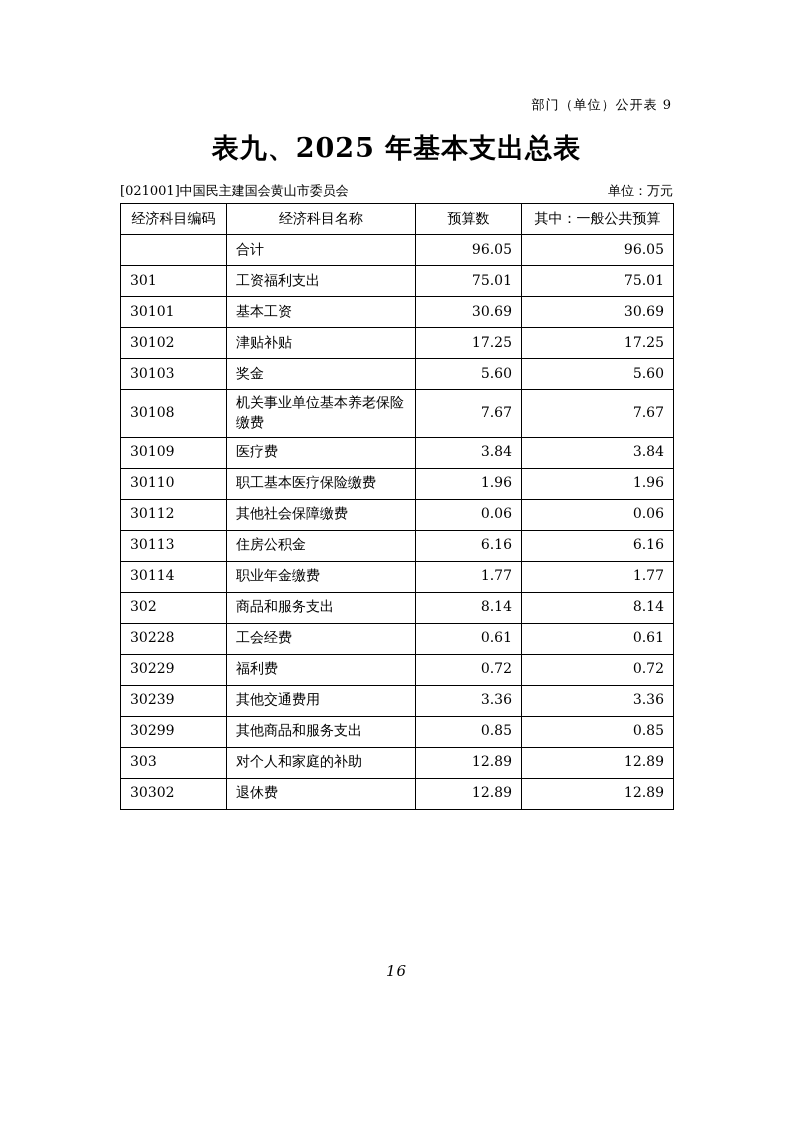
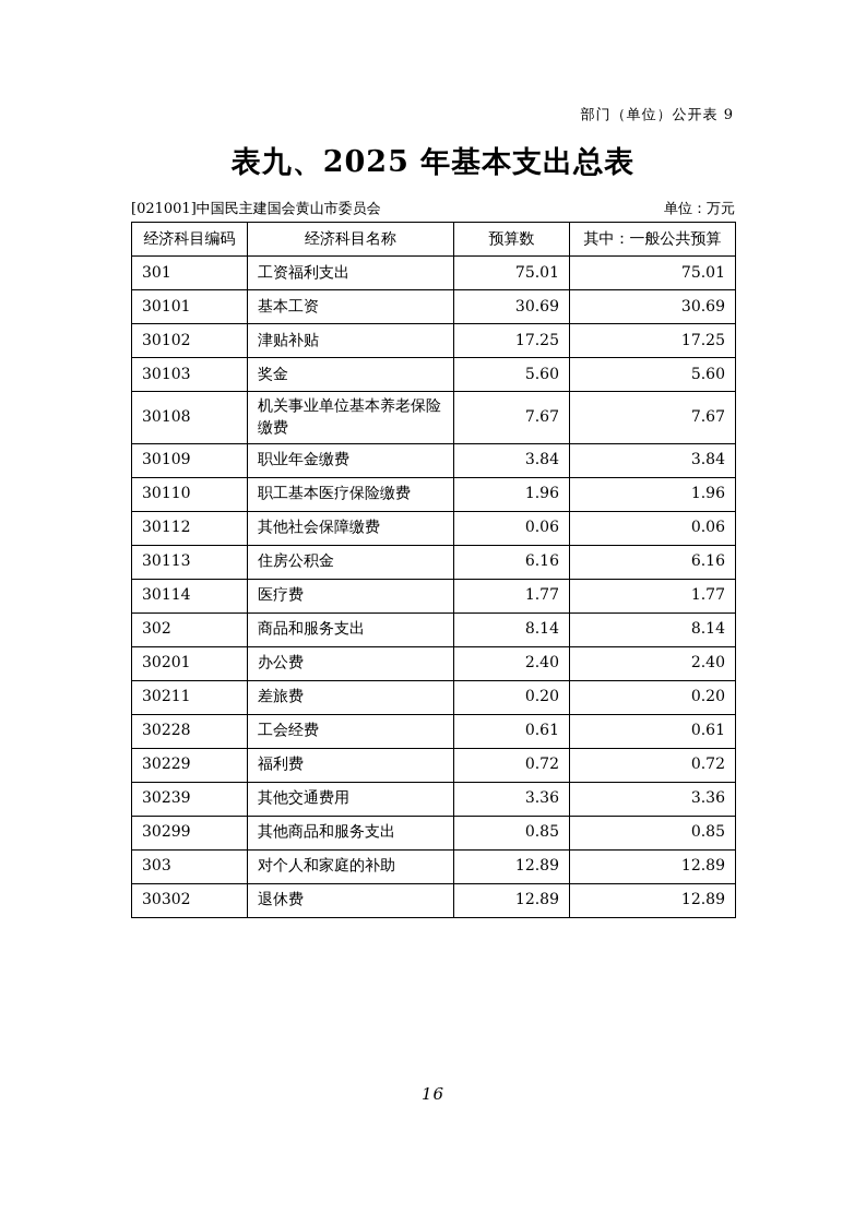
  部门（单位）公开表 9
  表九、2025 年基本支出总表
  [021001]中国民主建国会黄山市委员会
  单位：万元
  经济科目编码	经济科目名称	预算数	其中：一般公共预算
- 	合计	96.05	96.05
  301	工资福利支出	75.01	75.01
  30101	基本工资	30.69	30.69
  30102	津贴补贴	17.25	17.25
  30103	奖金	5.60	5.60
  30108	机关事业单位基本养老保险缴费	7.67	7.67
- 30109	医疗费	3.84	3.84
+ 30109	职业年金缴费	3.84	3.84
  30110	职工基本医疗保险缴费	1.96	1.96
  30112	其他社会保障缴费	0.06	0.06
  30113	住房公积金	6.16	6.16
- 30114	职业年金缴费	1.77	1.77
+ 30114	医疗费	1.77	1.77
  302	商品和服务支出	8.14	8.14
+ 30201	办公费	2.40	2.40
+ 30211	差旅费	0.20	0.20
  30228	工会经费	0.61	0.61
  30229	福利费	0.72	0.72
  30239	其他交通费用	3.36	3.36
  30299	其他商品和服务支出	0.85	0.85
  303	对个人和家庭的补助	12.89	12.89
  30302	退休费	12.89	12.89
  16
